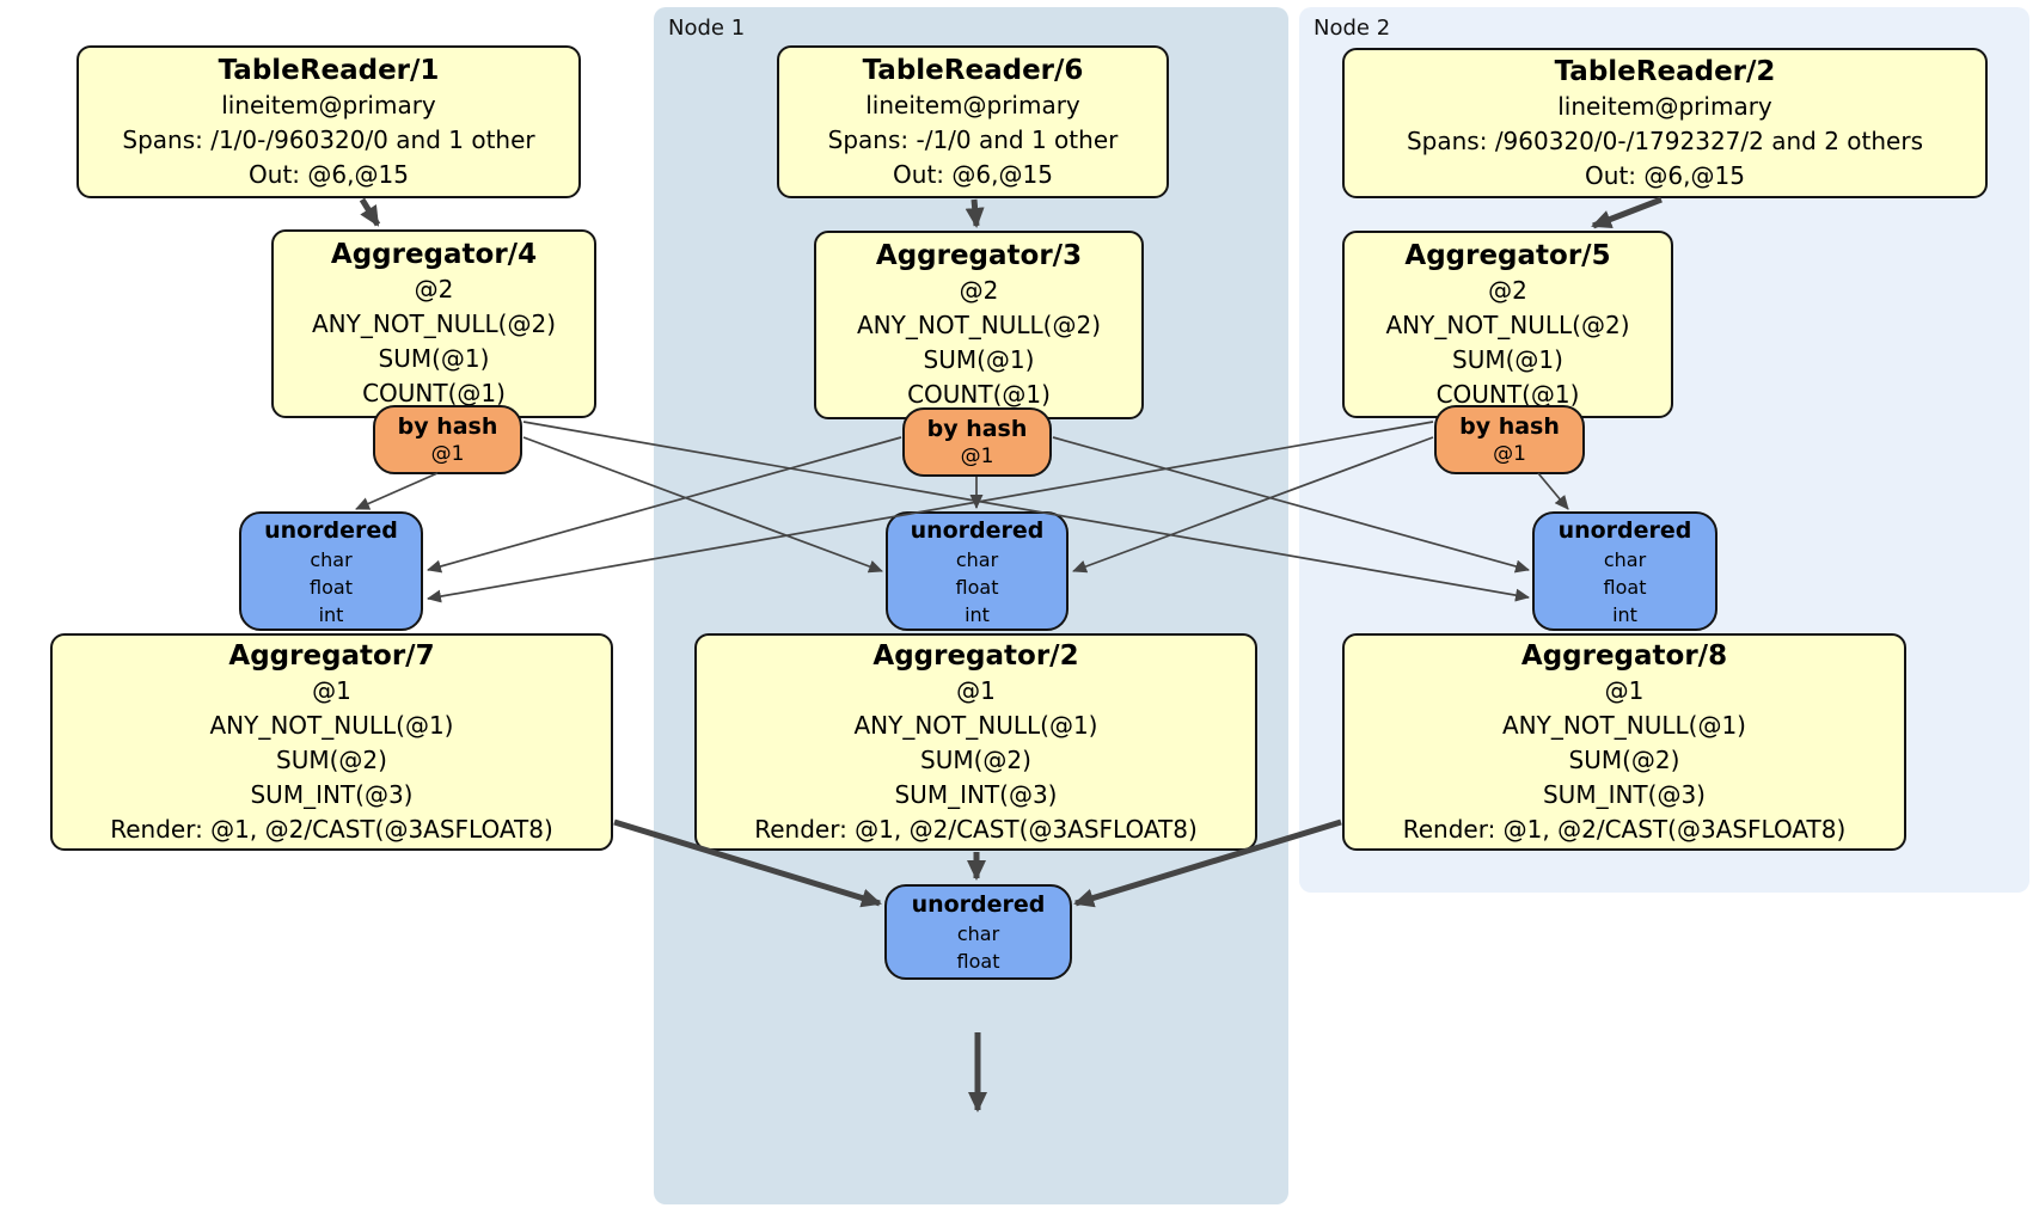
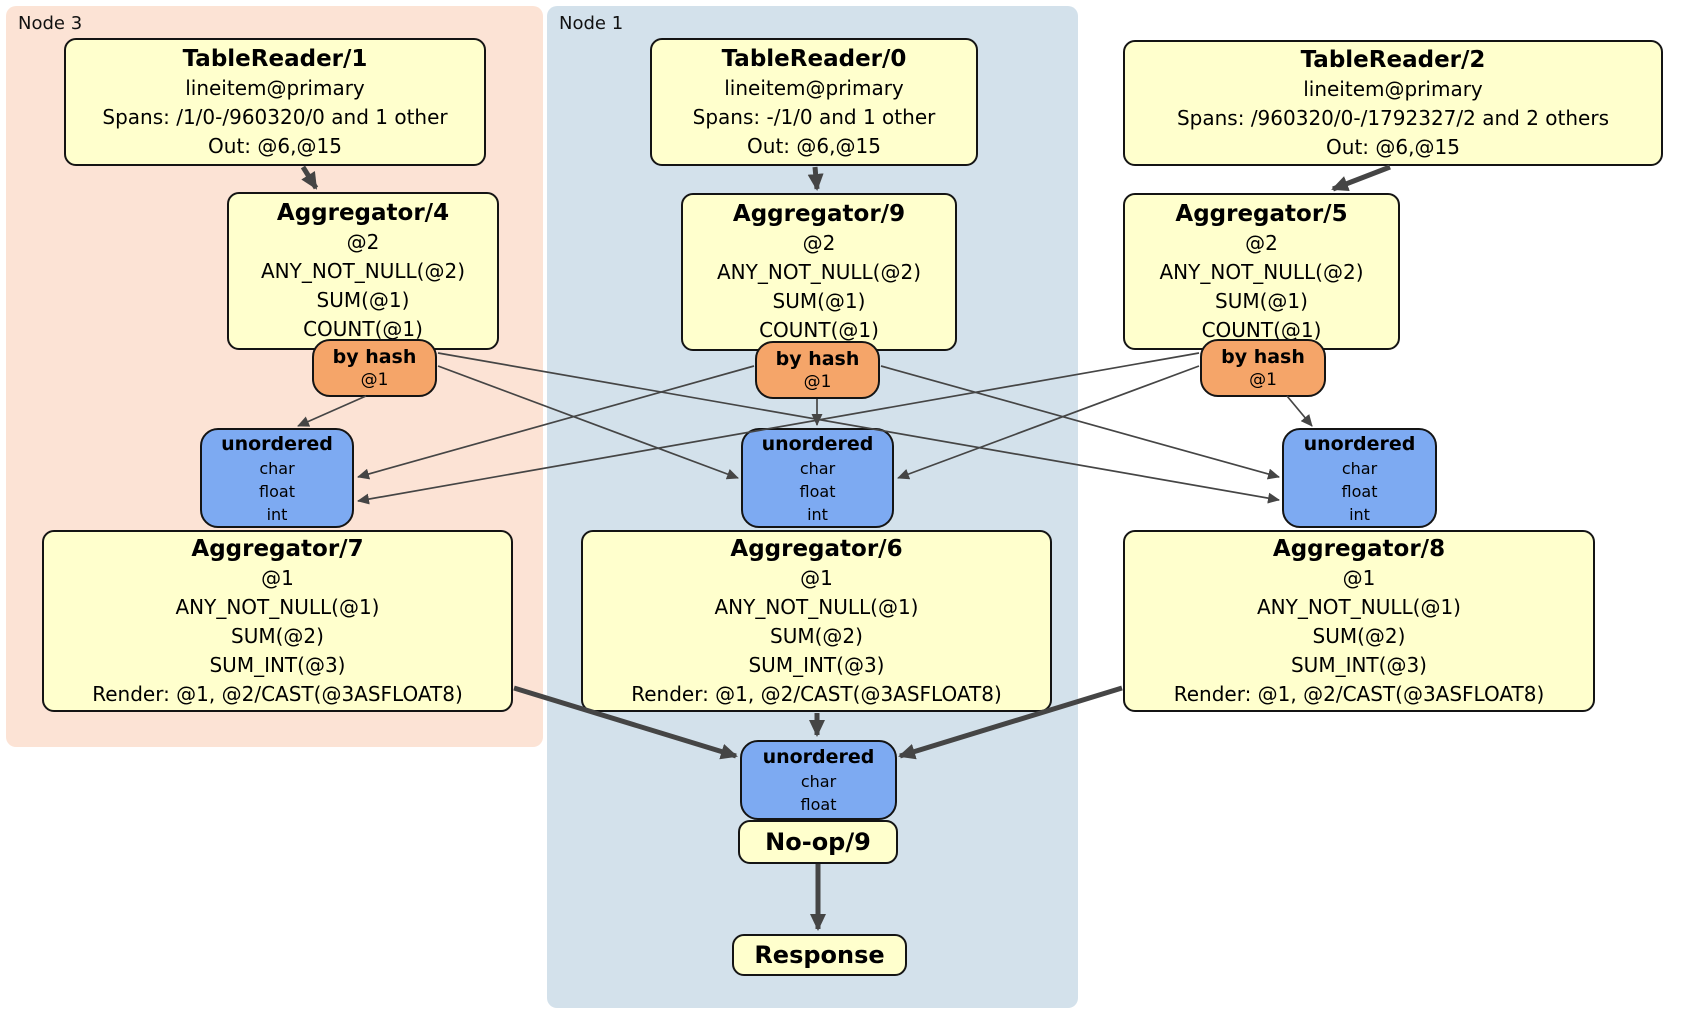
+ Node 3
  Node 1
- Node 2
  TableReader/1
  lineitem@primary
  Spans: /1/0-/960320/0 and 1 other
  Out: @6,@15
  Aggregator/4
  @2
  ANY_NOT_NULL(@2)
  SUM(@1)
  COUNT(@1)
  by hash
  @1
  unordered
  char
  float
  int
  Aggregator/7
  @1
  ANY_NOT_NULL(@1)
  SUM(@2)
  SUM_INT(@3)
  Render: @1, @2/CAST(@3ASFLOAT8)
- TableReader/6
+ TableReader/0
  lineitem@primary
  Spans: -/1/0 and 1 other
  Out: @6,@15
- Aggregator/3
+ Aggregator/9
  @2
  ANY_NOT_NULL(@2)
  SUM(@1)
  COUNT(@1)
  by hash
  @1
  unordered
  char
  float
  int
- Aggregator/2
+ Aggregator/6
  @1
  ANY_NOT_NULL(@1)
  SUM(@2)
  SUM_INT(@3)
  Render: @1, @2/CAST(@3ASFLOAT8)
  TableReader/2
  lineitem@primary
  Spans: /960320/0-/1792327/2 and 2 others
  Out: @6,@15
  Aggregator/5
  @2
  ANY_NOT_NULL(@2)
  SUM(@1)
  COUNT(@1)
  by hash
  @1
  unordered
  char
  float
  int
  Aggregator/8
  @1
  ANY_NOT_NULL(@1)
  SUM(@2)
  SUM_INT(@3)
  Render: @1, @2/CAST(@3ASFLOAT8)
  unordered
  char
  float
+ No-op/9
+ Response
